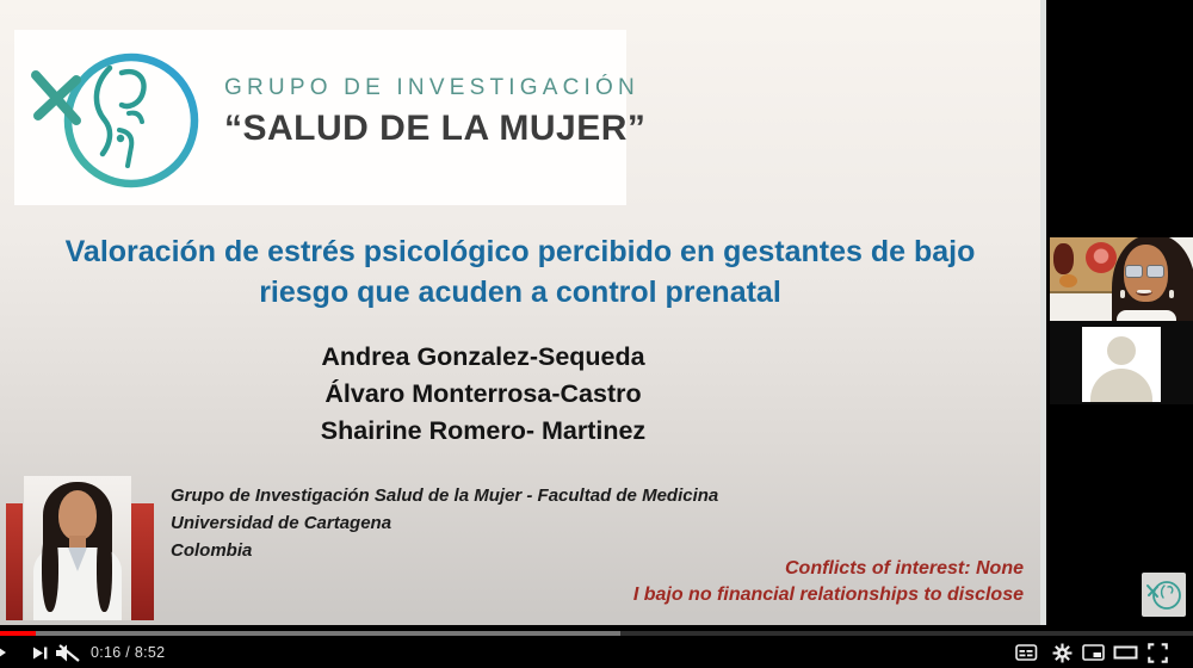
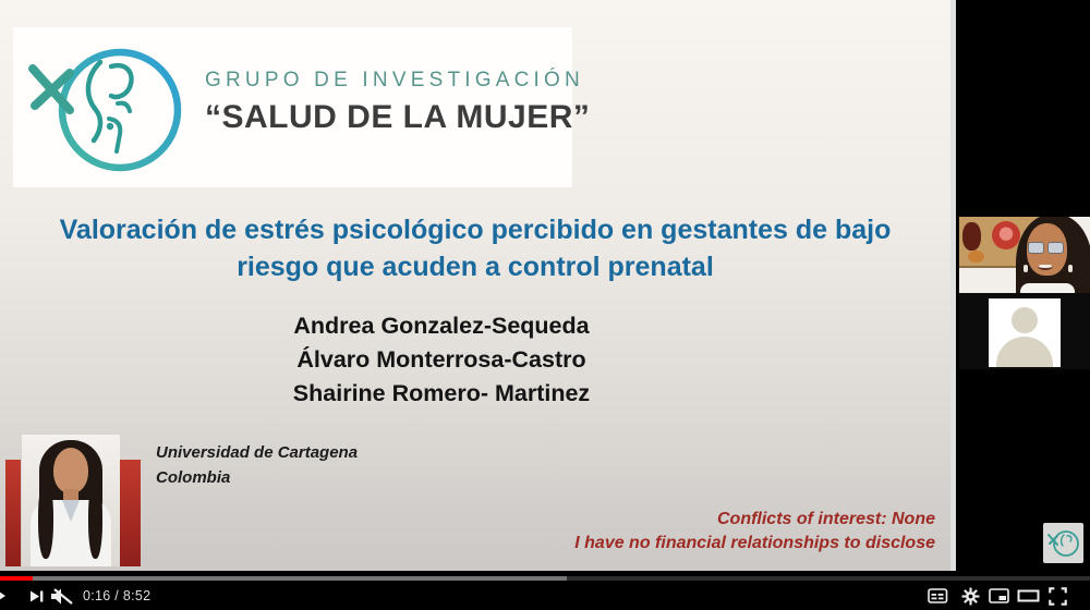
  GRUPO DE INVESTIGACIÓN
  “SALUD DE LA MUJER”
  Valoración de estrés psicológico percibido en gestantes de bajo riesgo que acuden a control prenatal
  Andrea Gonzalez-Sequeda
  Álvaro Monterrosa-Castro
  Shairine Romero- Martinez
- Grupo de Investigación Salud de la Mujer - Facultad de Medicina
  Universidad de Cartagena
  Colombia
  Conflicts of interest: None
- I bajo no financial relationships to disclose
+ I have no financial relationships to disclose
  0:16 / 8:52
